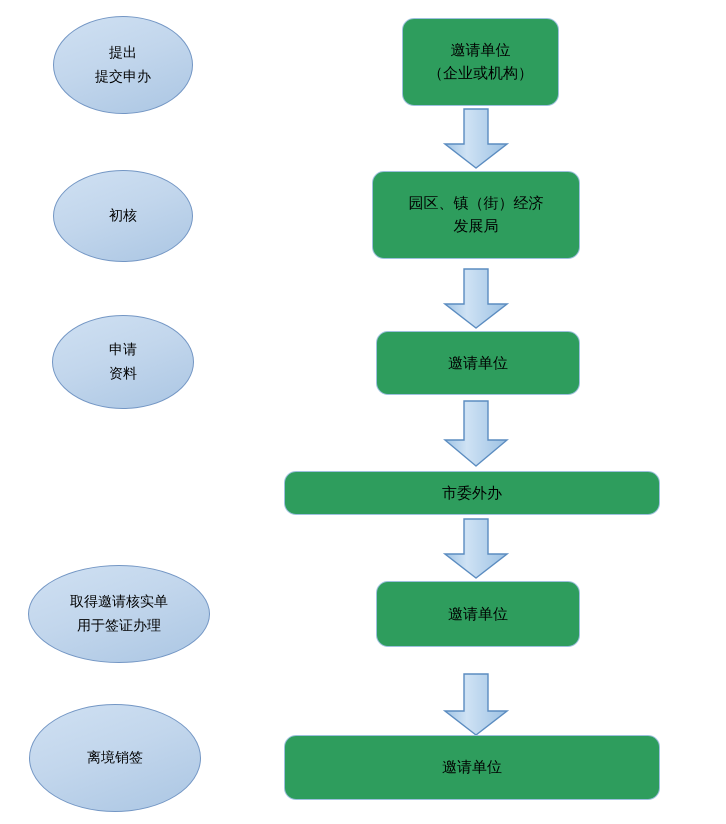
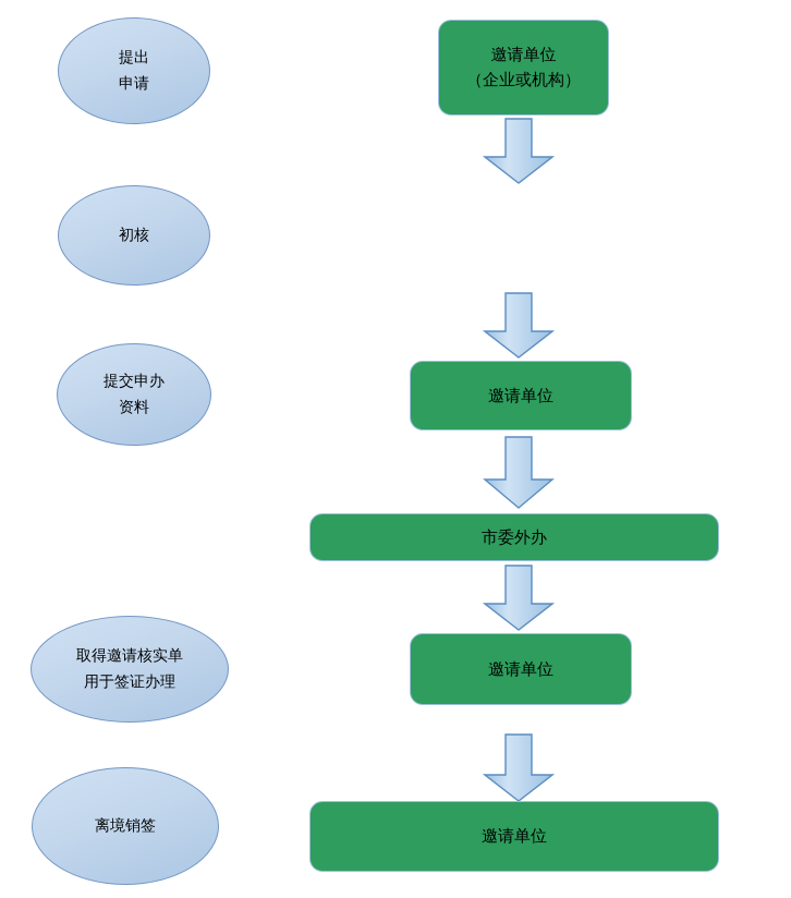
  提出
- 提交申办
+ 申请
  初核
- 申请
+ 提交申办
  资料
  取得邀请核实单
  用于签证办理
  离境销签
  邀请单位
  （企业或机构）
- 园区、镇（街）经济
- 发展局
  邀请单位
  市委外办
  邀请单位
  邀请单位
